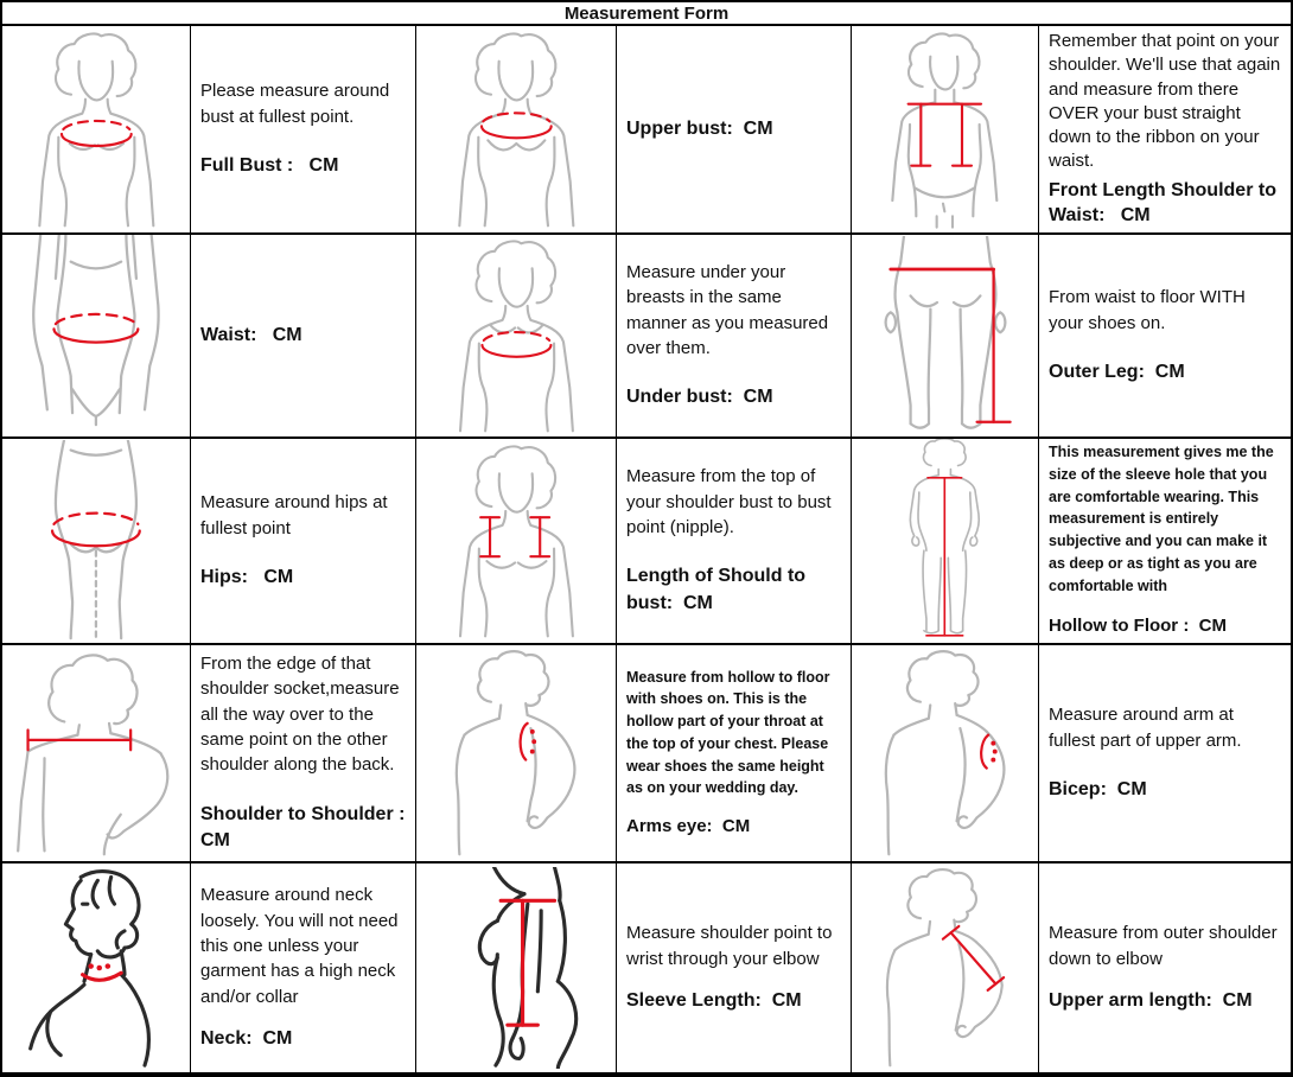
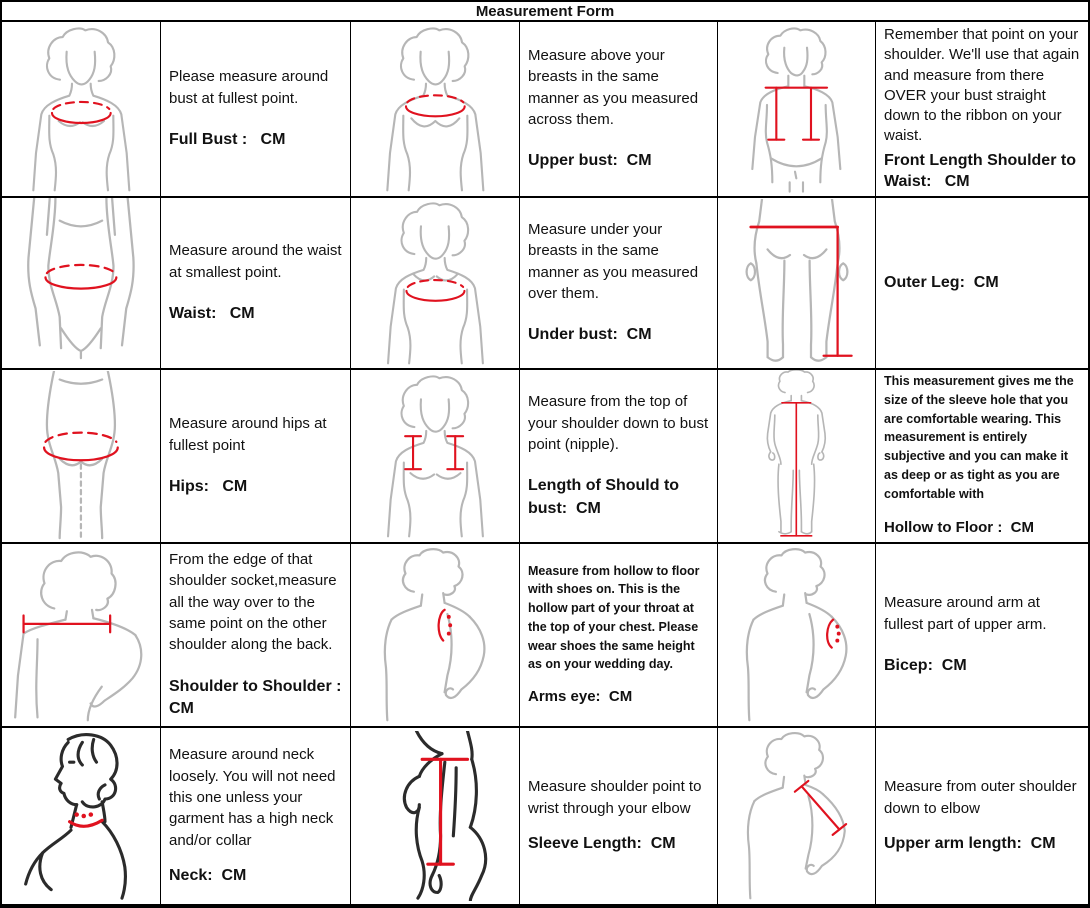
  Measurement Form
  Please measure around bust at fullest point.
  Full Bust : CM
+ Measure above your breasts in the same manner as you measured across them.
  Upper bust: CM
  Remember that point on your shoulder. We'll use that again and measure from there OVER your bust straight down to the ribbon on your waist.
  Front Length Shoulder to Waist: CM
+ Measure around the waist at smallest point.
  Waist: CM
  Measure under your breasts in the same manner as you measured over them.
  Under bust: CM
- From waist to floor WITH your shoes on.
  Outer Leg: CM
  Measure around hips at fullest point
  Hips: CM
- Measure from the top of your shoulder bust to bust point (nipple).
+ Measure from the top of your shoulder down to bust point (nipple).
  Length of Should to bust: CM
  This measurement gives me the size of the sleeve hole that you are comfortable wearing. This measurement is entirely subjective and you can make it as deep or as tight as you are comfortable with
  Hollow to Floor : CM
  From the edge of that shoulder socket,measure all the way over to the same point on the other shoulder along the back.
  Shoulder to Shoulder : CM
  Measure from hollow to floor with shoes on. This is the hollow part of your throat at the top of your chest. Please wear shoes the same height as on your wedding day.
  Arms eye: CM
  Measure around arm at fullest part of upper arm.
  Bicep: CM
  Measure around neck loosely. You will not need this one unless your garment has a high neck and/or collar
  Neck: CM
  Measure shoulder point to wrist through your elbow
  Sleeve Length: CM
  Measure from outer shoulder down to elbow
  Upper arm length: CM
